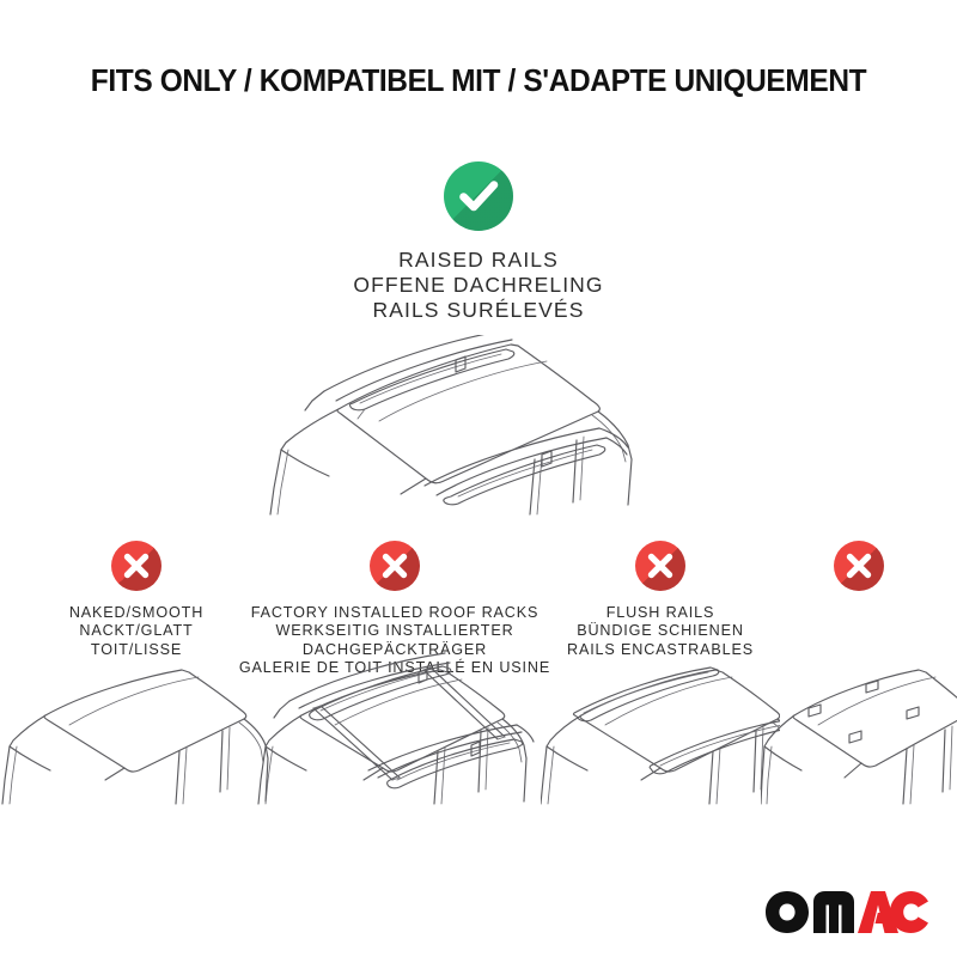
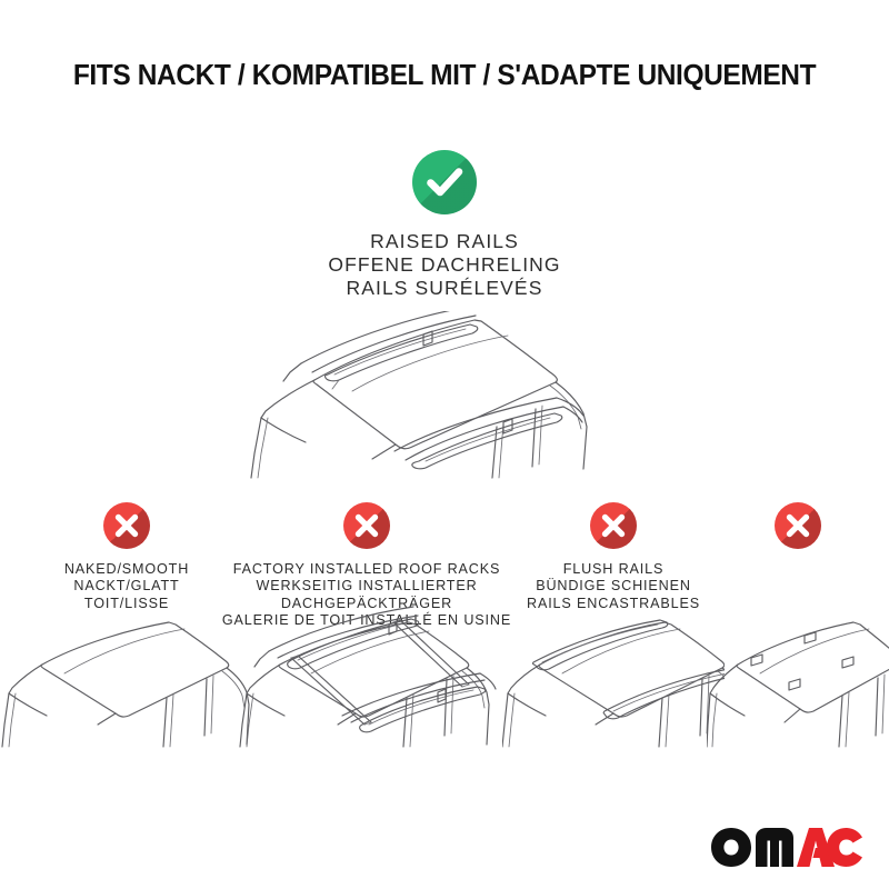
- FITS ONLY / KOMPATIBEL MIT / S'ADAPTE UNIQUEMENT
+ FITS NACKT / KOMPATIBEL MIT / S'ADAPTE UNIQUEMENT
  RAISED RAILS
  OFFENE DACHRELING
  RAILS SURÉLEVÉS
  NAKED/SMOOTH
  NACKT/GLATT
  TOIT/LISSE
  FACTORY INSTALLED ROOF RACKS
  WERKSEITIG INSTALLIERTER
  DACHGEPÄCKTRÄGER
  GALERIE DE TOI INSLLÉ EN USINE
  FLUSH RAILS
  BÜNDIGE SCHIENEN
  RAILS ENCASTRABLES
